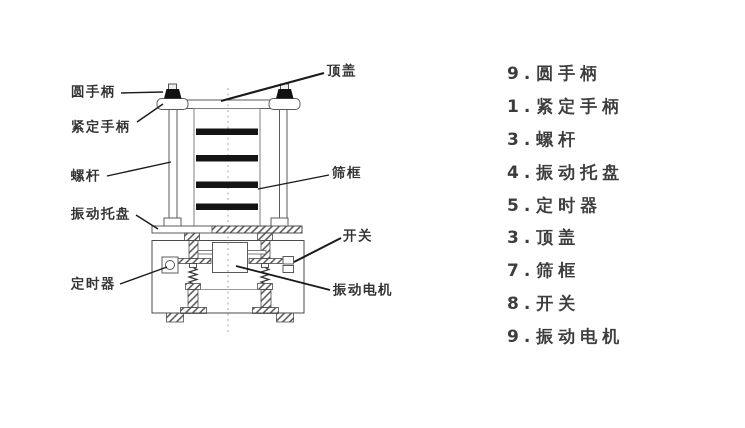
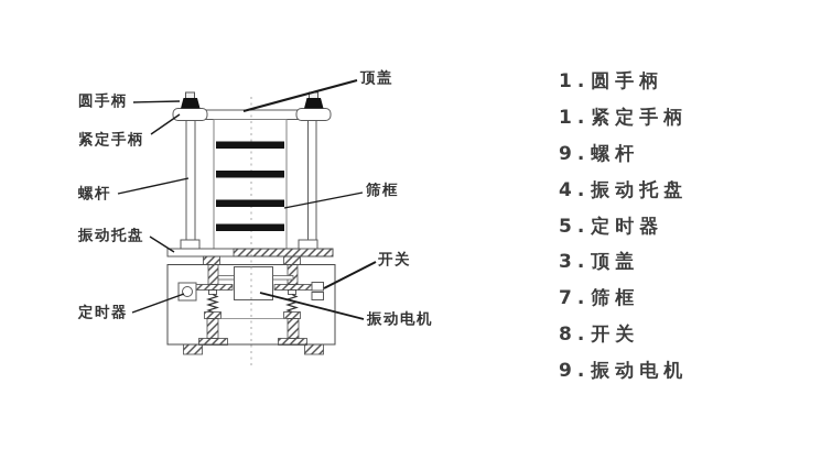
  圆手柄
  紧定手柄
  螺杆
  振动托盘
  定时器
  顶盖
  筛框
  开关
  振动电机
- 9.圆手柄
+ 1.圆手柄
  1.紧定手柄
- 3.螺杆
+ 9.螺杆
  4.振动托盘
  5.定时器
  3.顶盖
  7.筛框
  8.开关
  9.振动电机
